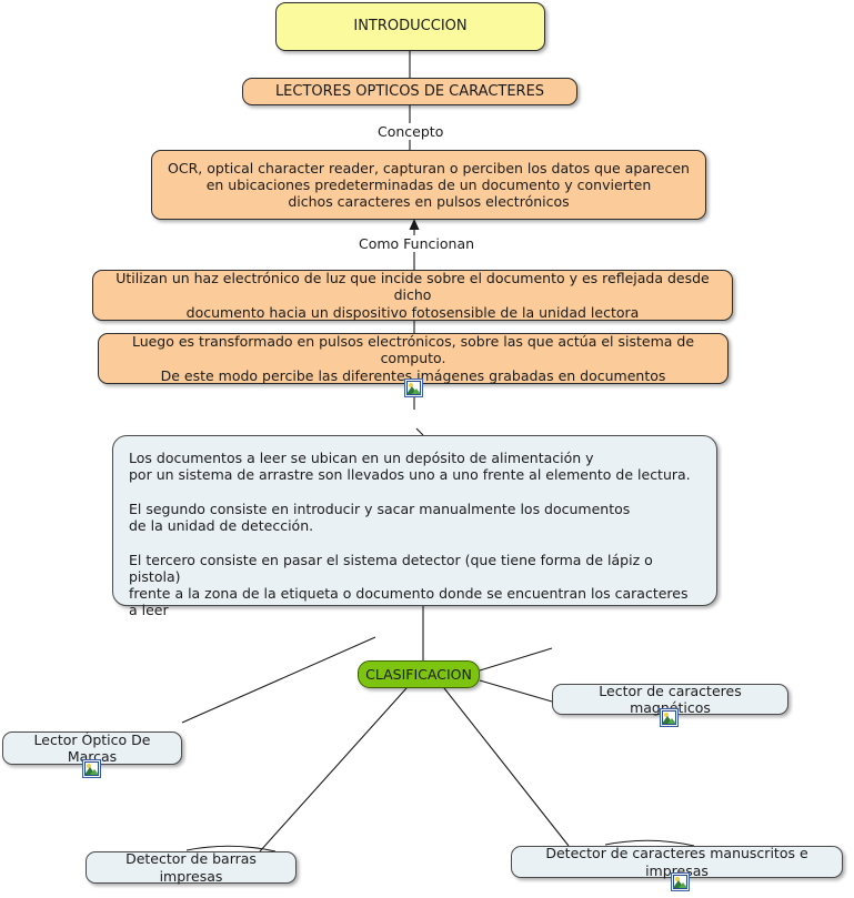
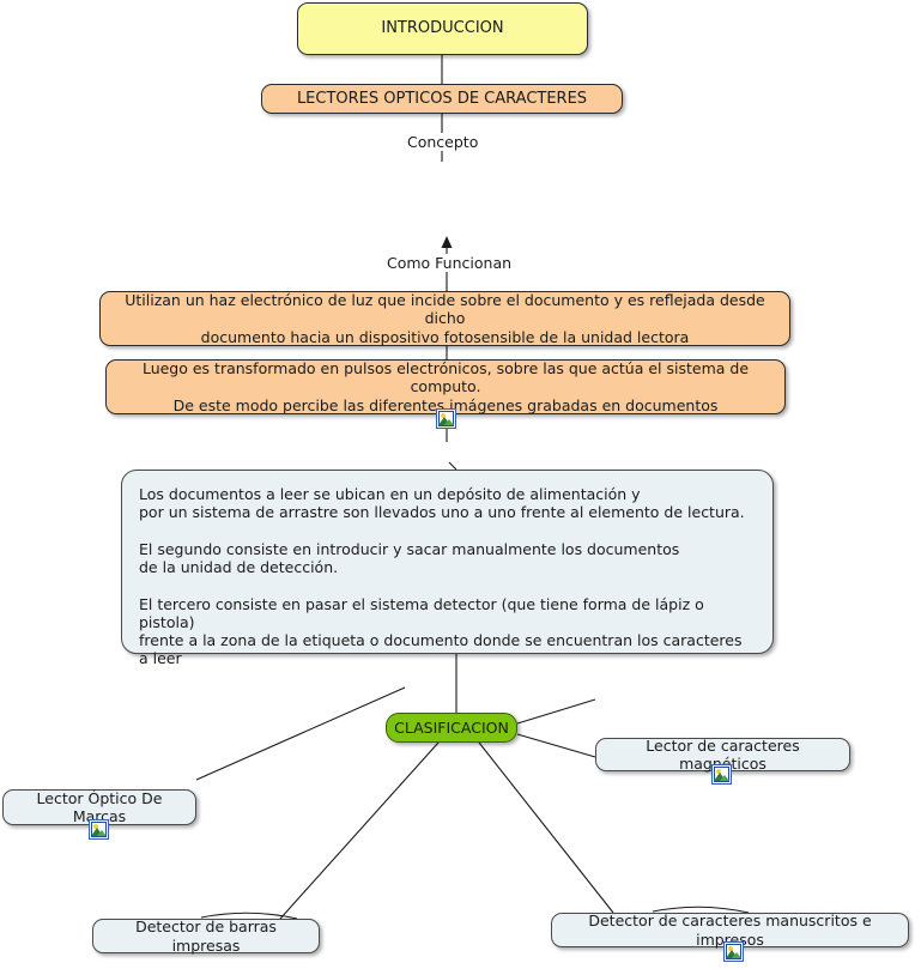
  INTRODUCCION
  LECTORES OPTICOS DE CARACTERES
  Concepto
- OCR, optical character reader, capturan o perciben los datos que aparecen
- en ubicaciones predeterminadas de un documento y convierten
- dichos caracteres en pulsos electrónicos
  Como Funcionan
  Utilizan un haz electrónico de luz que incide sobre el documento y es reflejada desde dicho
  documento hacia un dispositivo fotosensible de la unidad lectora
  Luego es transformado en pulsos electrónicos, sobre las que actúa el sistema de computo.
  De este modo percibe las diferentes imágenes grabadas en documentos
  Los documentos a leer se ubican en un depósito de alimentación y
  por un sistema de arrastre son llevados uno a uno frente al elemento de lectura.
  El segundo consiste en introducir y sacar manualmente los documentos
  de la unidad de detección.
  El tercero consiste en pasar el sistema detector (que tiene forma de lápiz o pistola)
  frente a la zona de la etiqueta o documento donde se encuentran los caracteres a leer
  CLASIFICACION
  Lector de caracteres magticos
  Lector Óptico De Marcas
  Detector de barras impresas
- Detector de caracteres manuscritos e impresas
+ Detector de caracteres manuscritos e impresos
